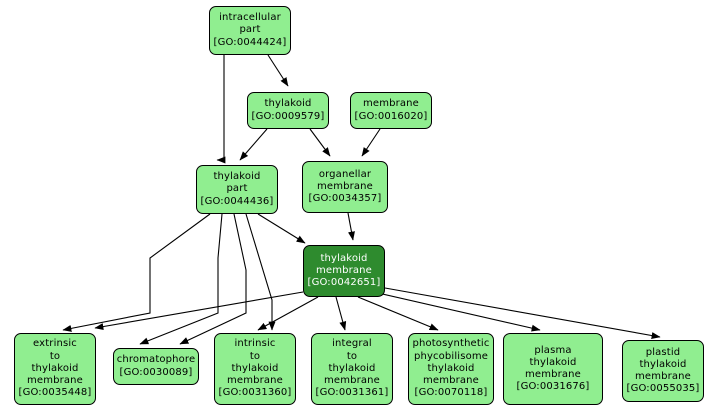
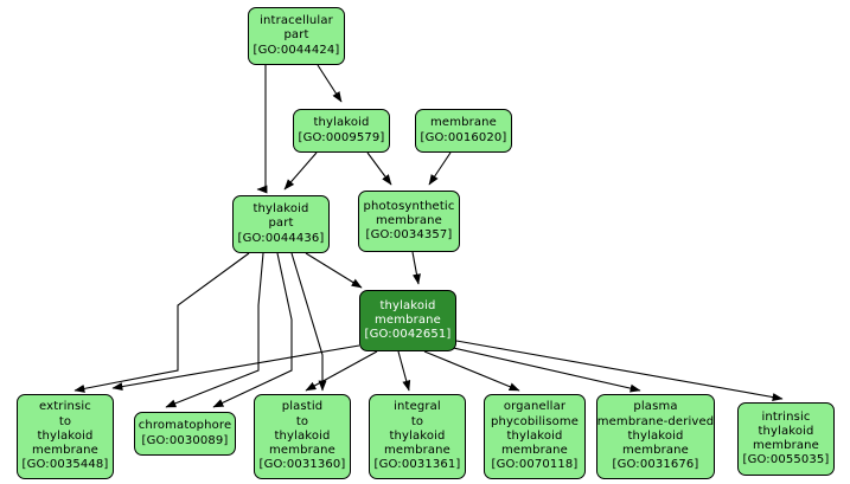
  intracellular
  part
  [GO:0044424]
  thylakoid
  [GO:0009579]
  membrane
  [GO:0016020]
  thylakoid
  part
  [GO:0044436]
- organellar
+ photosynthetic
  membrane
  [GO:0034357]
  thylakoid
  membrane
  [GO:0042651]
  extrinsic
  to
  thylakoid
  membrane
  [GO:0035448]
  chromatophore
  [GO:0030089]
- intrinsic
+ plastid
  to
  thylakoid
  membrane
  [GO:0031360]
  integral
  to
  thylakoid
  membrane
  [GO:0031361]
- photosynthetic
+ organellar
  phycobilisome
  thylakoid
  membrane
  [GO:0070118]
  plasma
+ membrane-derived
  thylakoid
  membrane
  [GO:0031676]
- plastid
+ intrinsic
  thylakoid
  membrane
  [GO:0055035]
